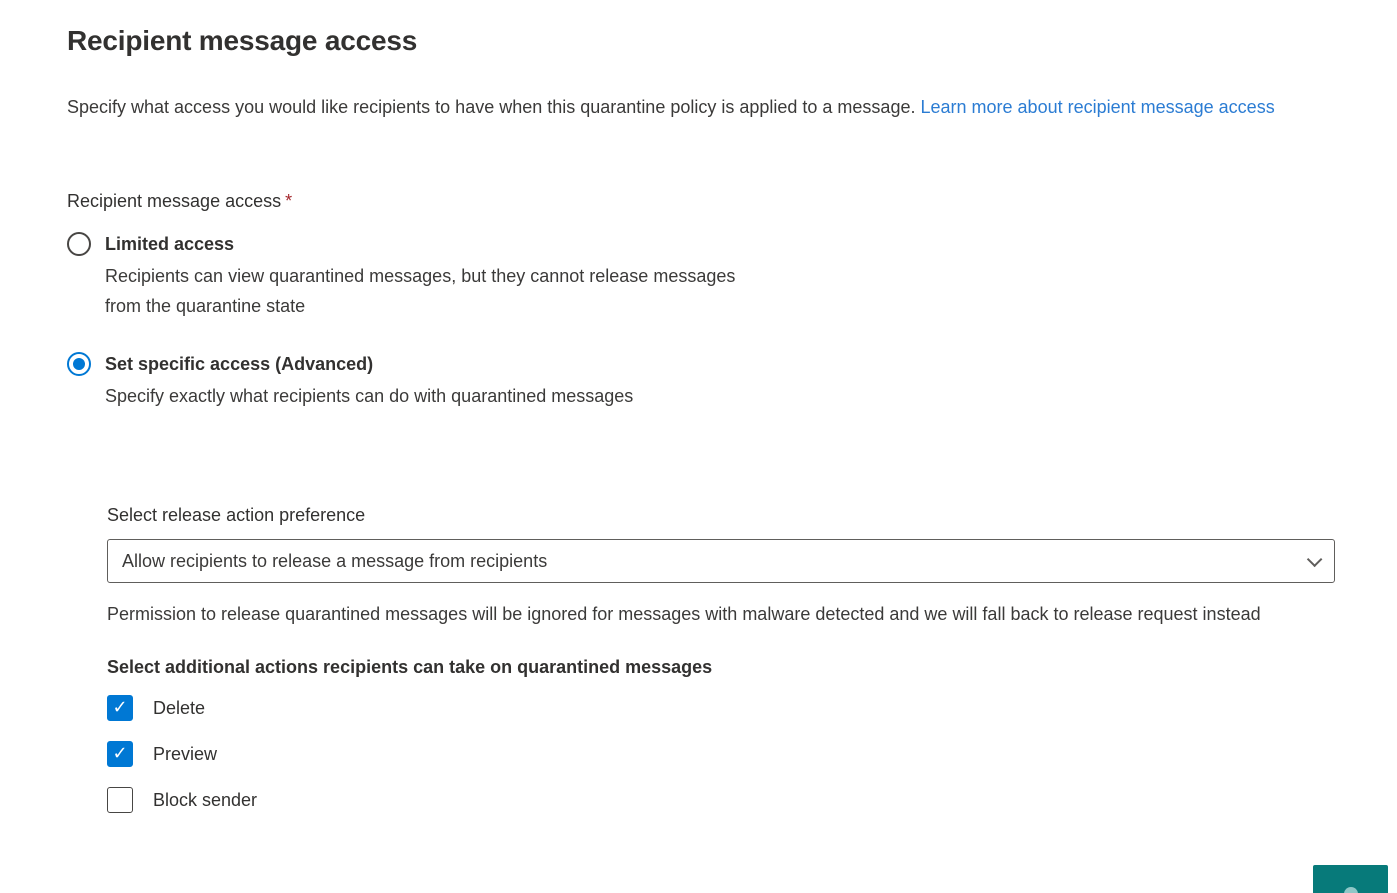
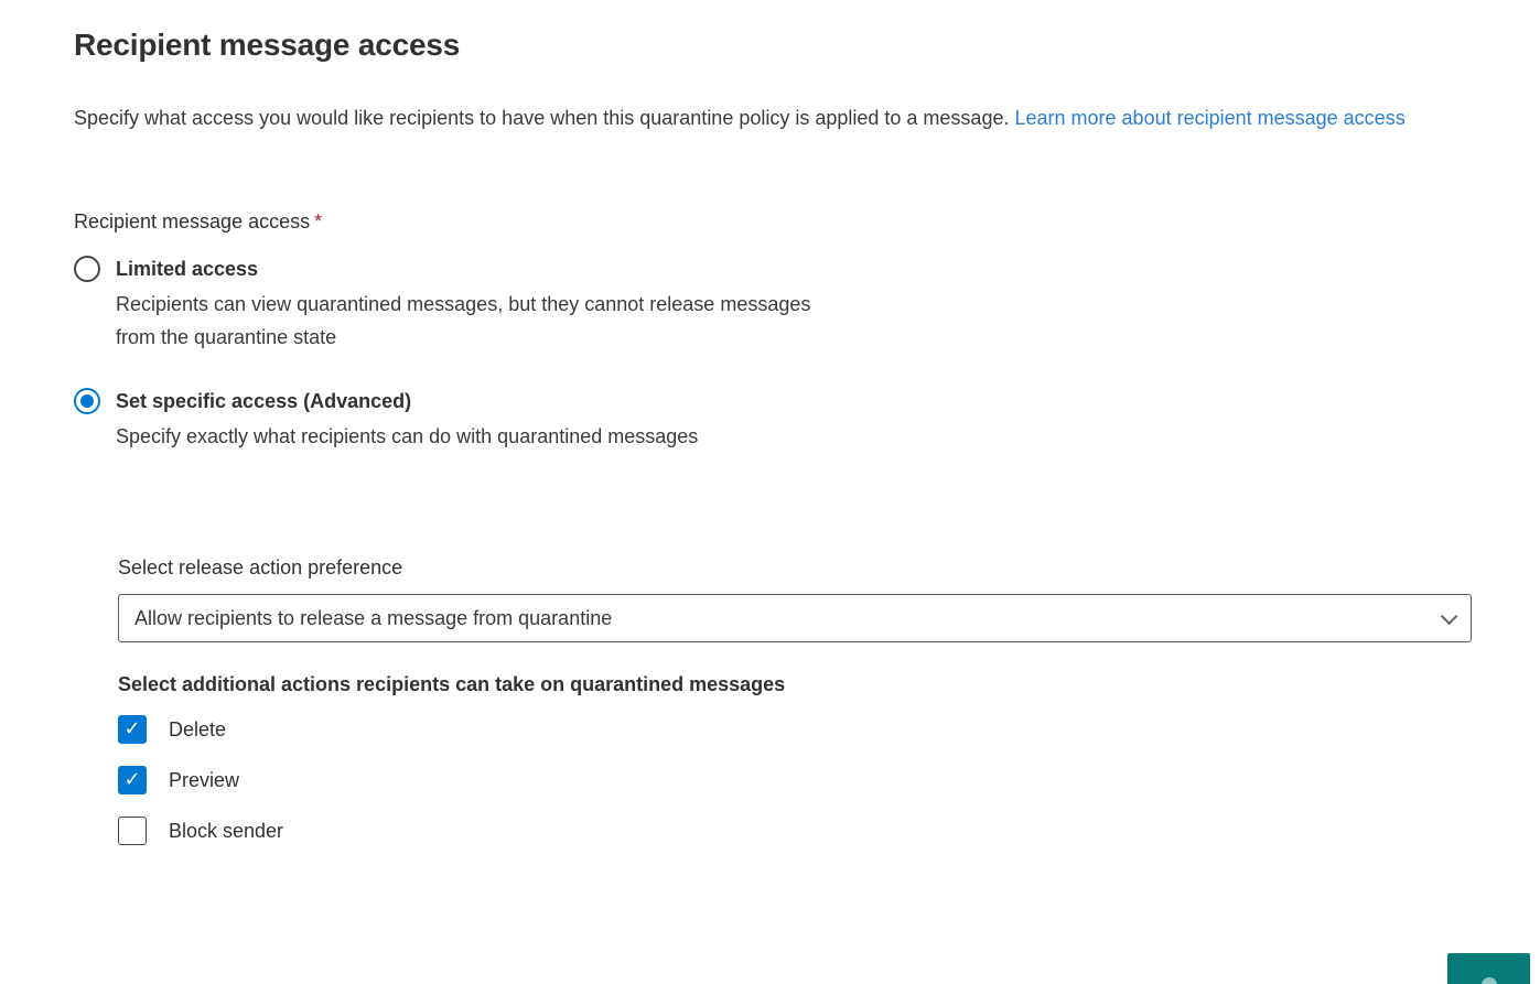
  Recipient message access
  Specify what access you would like recipients to have when this quarantine policy is applied to a message. Learn more about recipient message access
  Recipient message access *
  Limited access
  Recipients can view quarantined messages, but they cannot release messages from the quarantine state
  Set specific access (Advanced)
  Specify exactly what recipients can do with quarantined messages
  Select release action preference
- Allow recipients to release a message from recipients
+ Allow recipients to release a message from quarantine
- Permission to release quarantined messages will be ignored for messages with malware detected and we will fall back to release request instead
  Select additional actions recipients can take on quarantined messages
  ✓
  Delete
  ✓
  Preview
  Block sender
